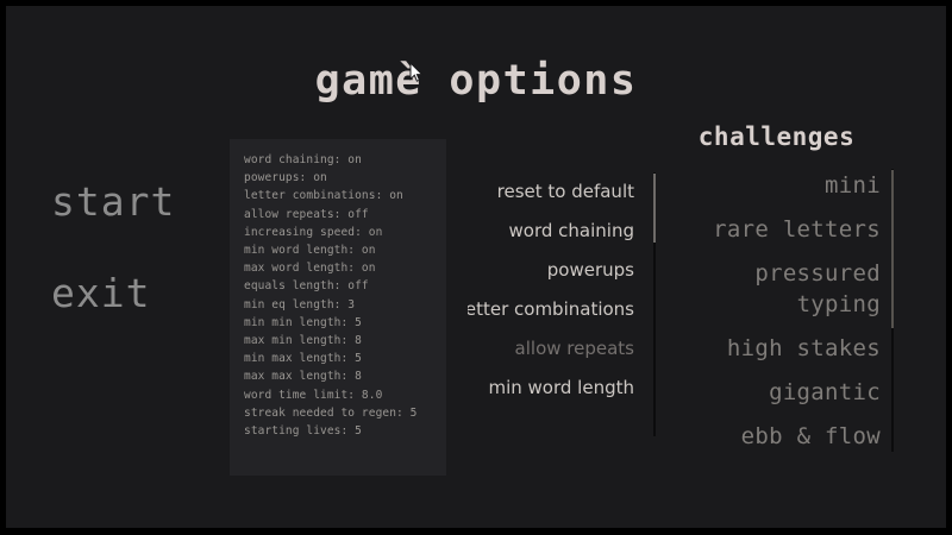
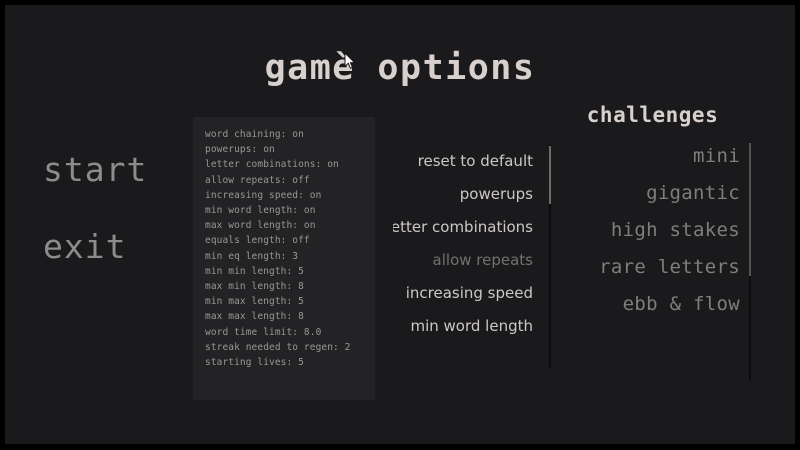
  gamè options
  start
  exit
  word chaining: on
  powerups: on
  letter combinations: on
  allow repeats: off
  increasing speed: on
  min word length: on
  max word length: on
  equals length: off
  min eq length: 3
  min min length: 5
  max min length: 8
  min max length: 5
  max max length: 8
  word time limit: 8.0
- streak needed to regen: 5
+ streak needed to regen: 2
  starting lives: 5
  reset to default
- word chaining
  powerups
  etter combinations
  allow repeats
+ increasing speed
  min word length
  challenges
  mini
- rare letters
+ gigantic
- pressured typing
  high stakes
- gigantic
+ rare letters
  ebb & flow
